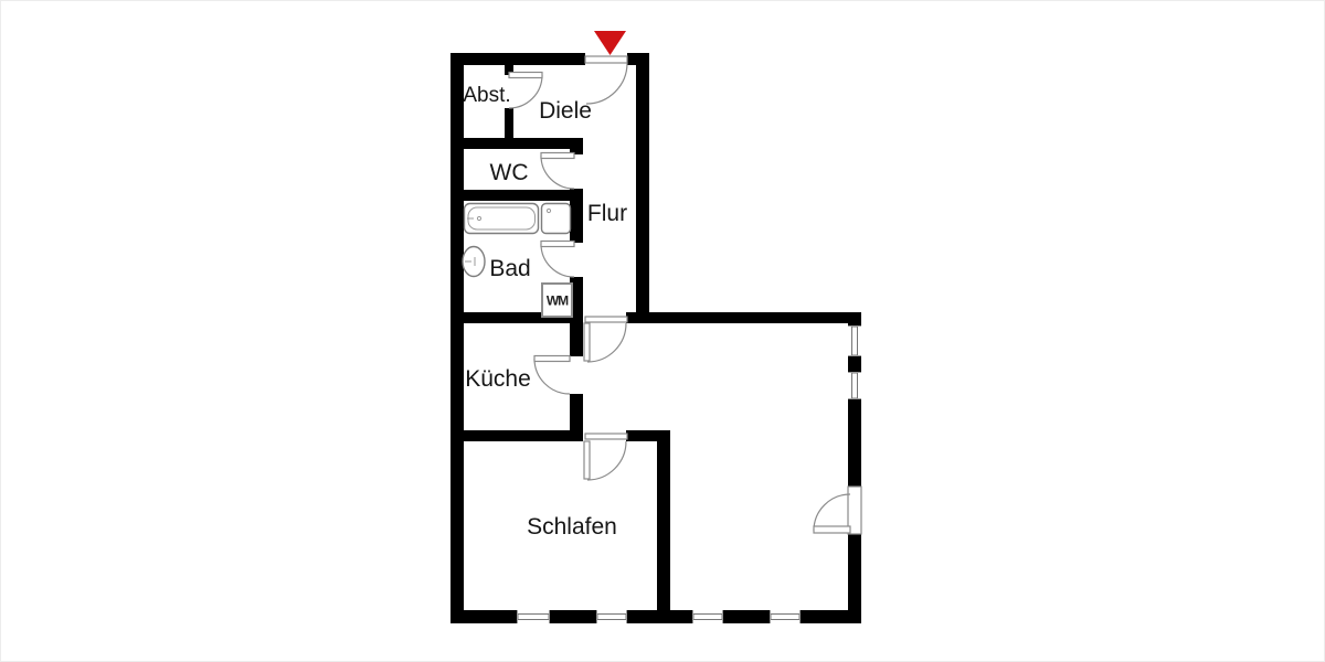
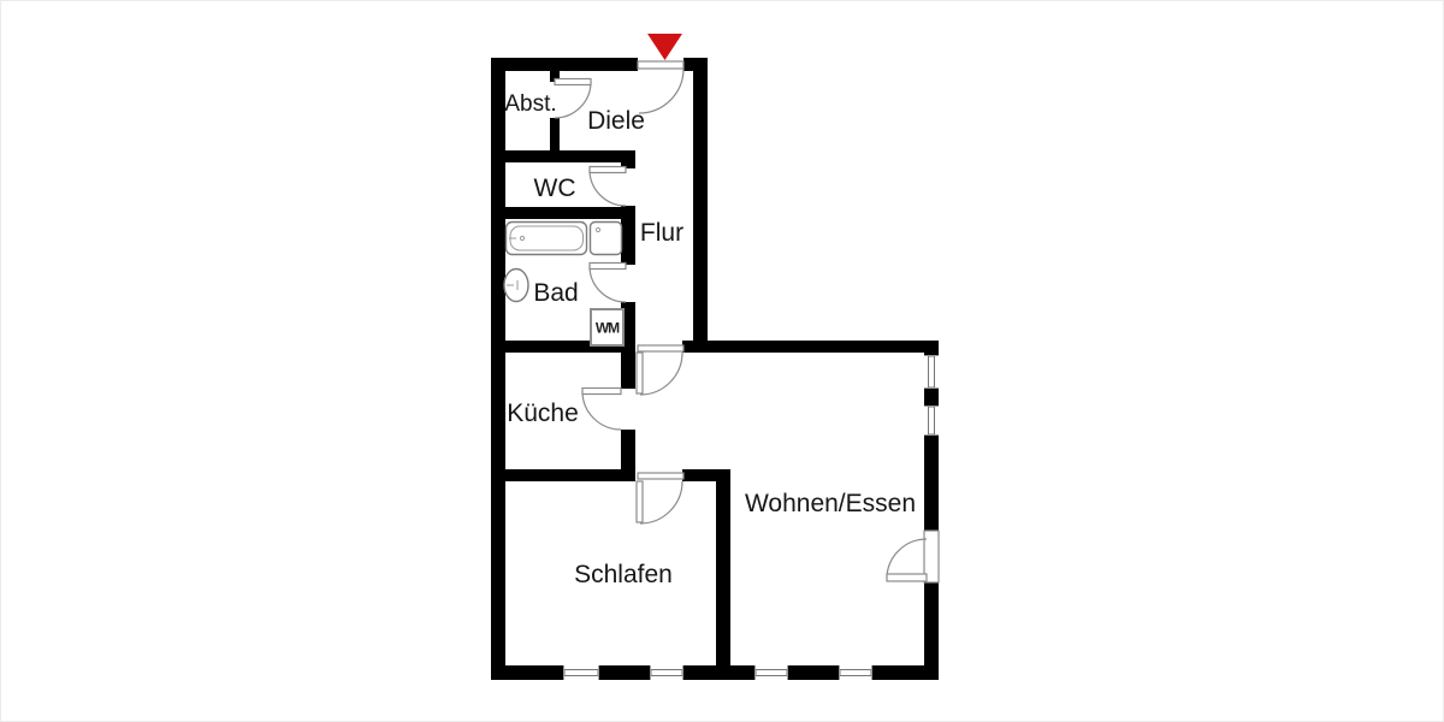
  WM
  Abst.
  Diele
  WC
  Flur
  Bad
  Küche
+ Wohnen/Essen
  Schlafen
